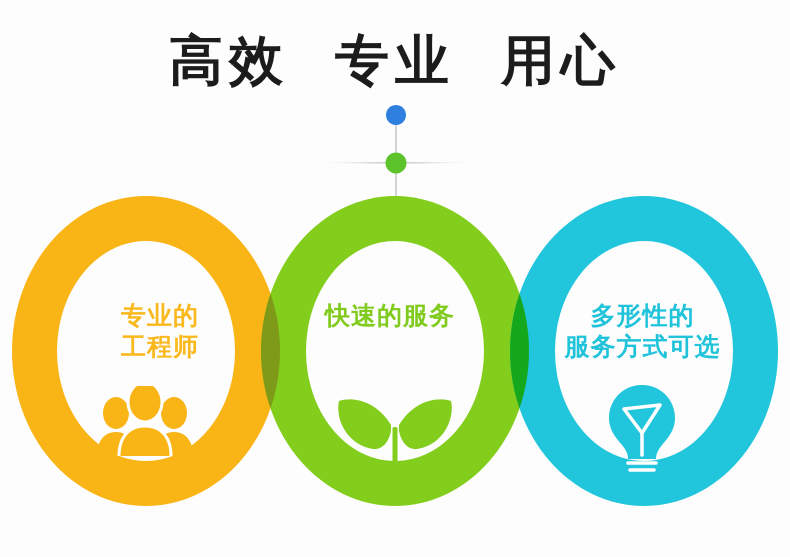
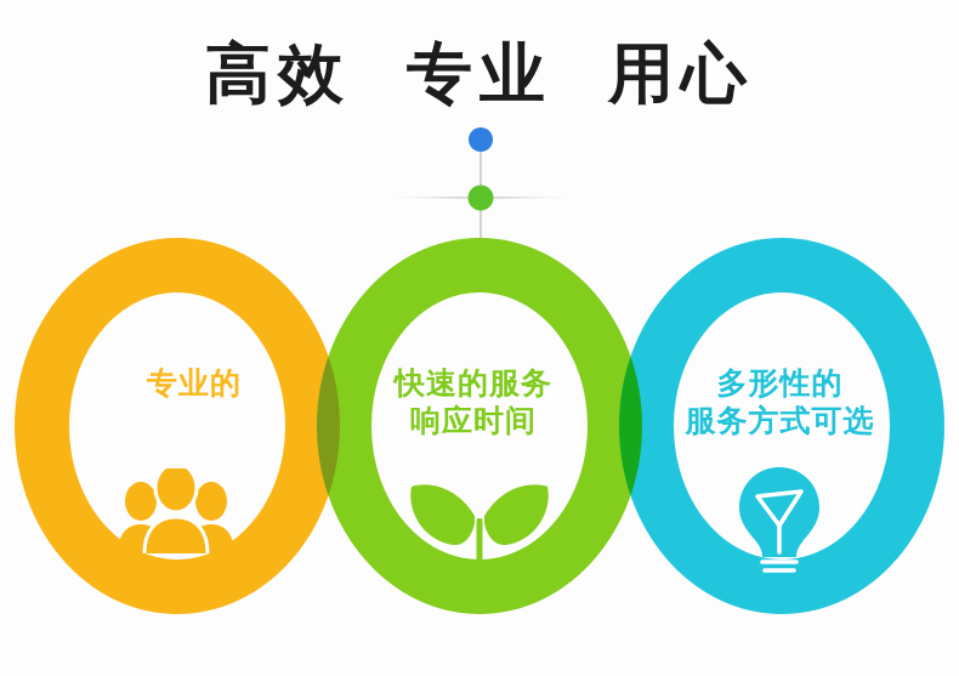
  高效 专业 用心
  专业的
- 工程师
  快速的服务
+ 响应时间
  多形性的
  服务方式可选
